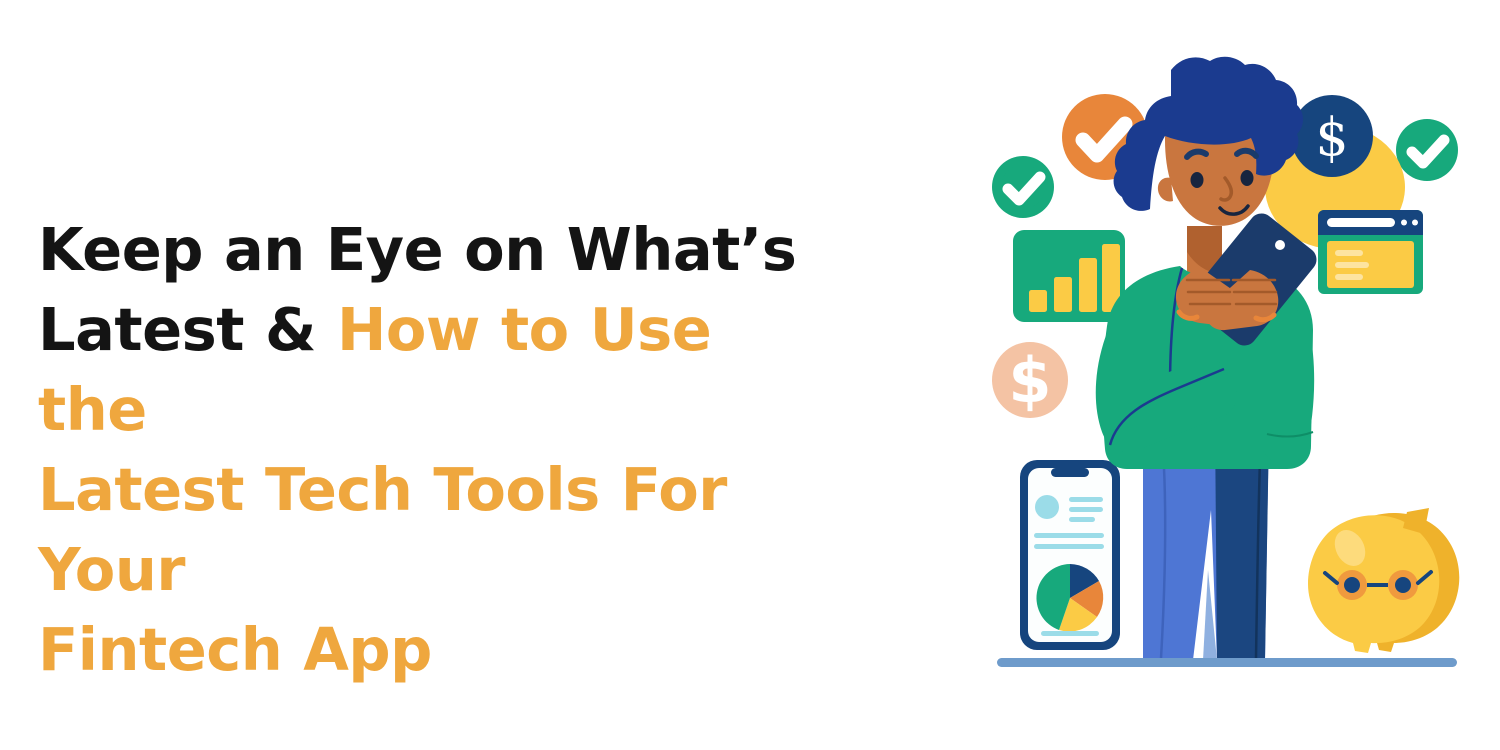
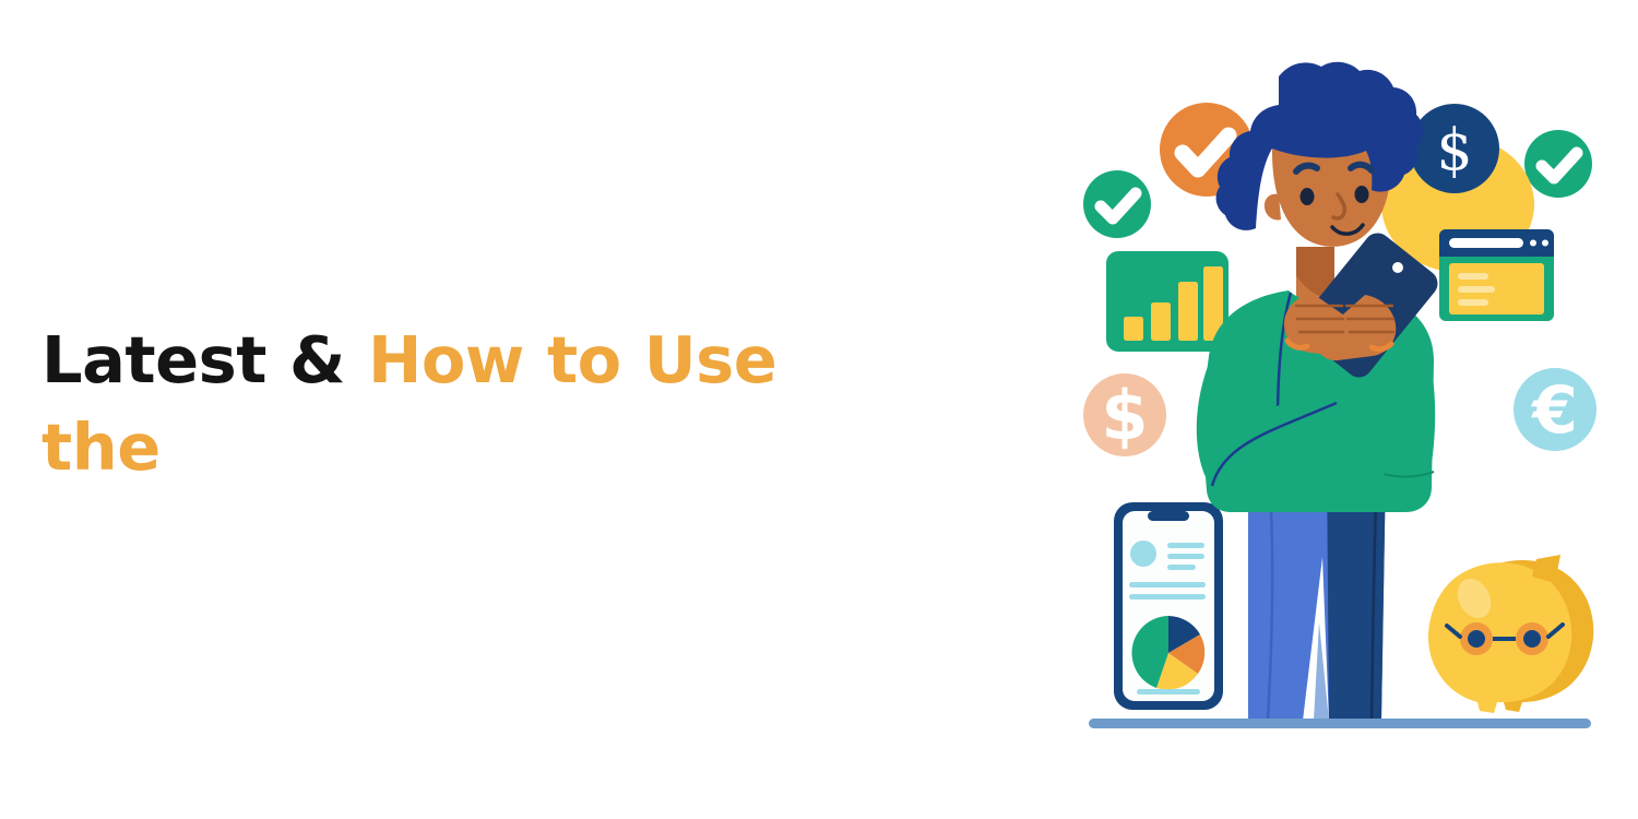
- Keep an Eye on What’s
  Latest & How to Use the
- Latest Tech Tools For Your
- Fintech App
  $
  $
+ €
